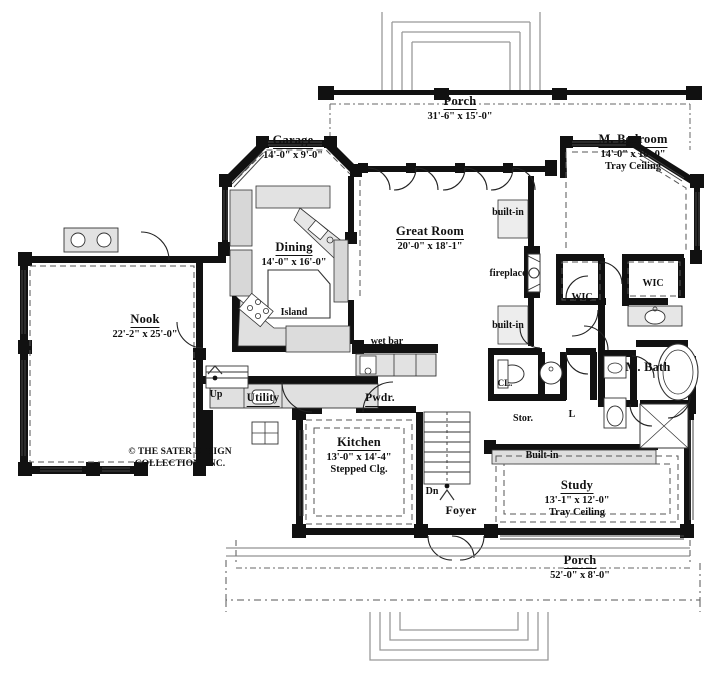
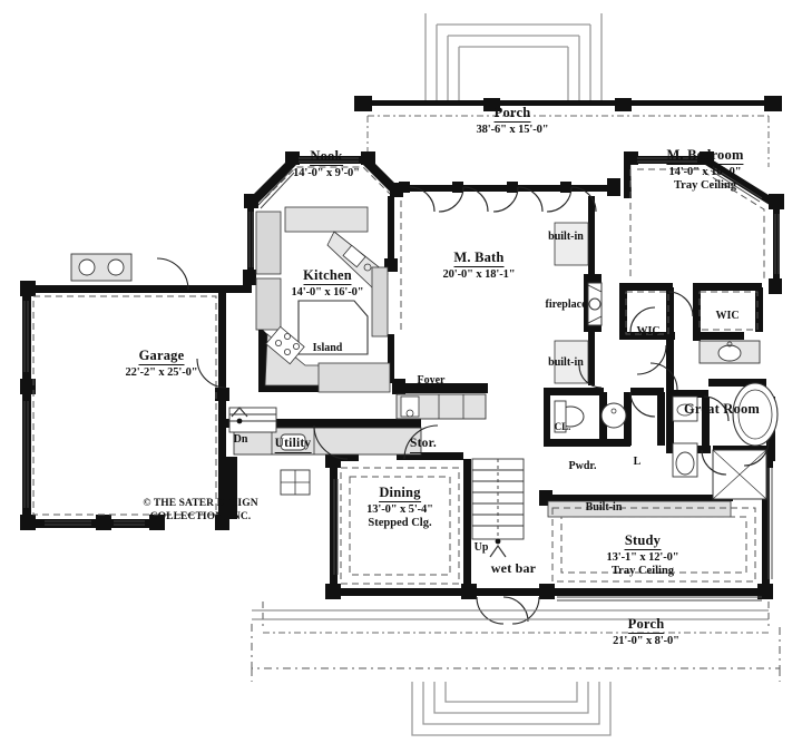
  Porch
- 31'-6" x 15'-0"
+ 38'-6" x 15'-0"
- Garage
+ Nook
  14'-0" x 9'-0"
- Dining
+ Kitchen
  14'-0" x 16'-0"
  Island
- Great Room
+ M. Bath
  20'-0" x 18'-1"
  M. Bedroom
  14'-0" x 16'-0"
  Tray Ceiling
  built-in
  fireplace
  built-in
  WIC
  WIC
- M. Bath
+ Great Room
- wet bar
+ Foyer
- Nook
+ Garage
  22'-2" x 25'-0"
  © THE SATER DESIGN
  COLLECTION, INC.
- Up
+ Dn
  Utility
- Pwdr.
+ Stor.
- Kitchen
+ Dining
- 13'-0" x 14'-4"
+ 13'-0" x 5'-4"
  Stepped Clg.
- Dn
+ Up
- Foyer
+ wet bar
  CL.
- Stor.
+ Pwdr.
  L
  Built-in
  Study
  13'-1" x 12'-0"
  Tray Ceiling
  Porch
- 52'-0" x 8'-0"
+ 21'-0" x 8'-0"
